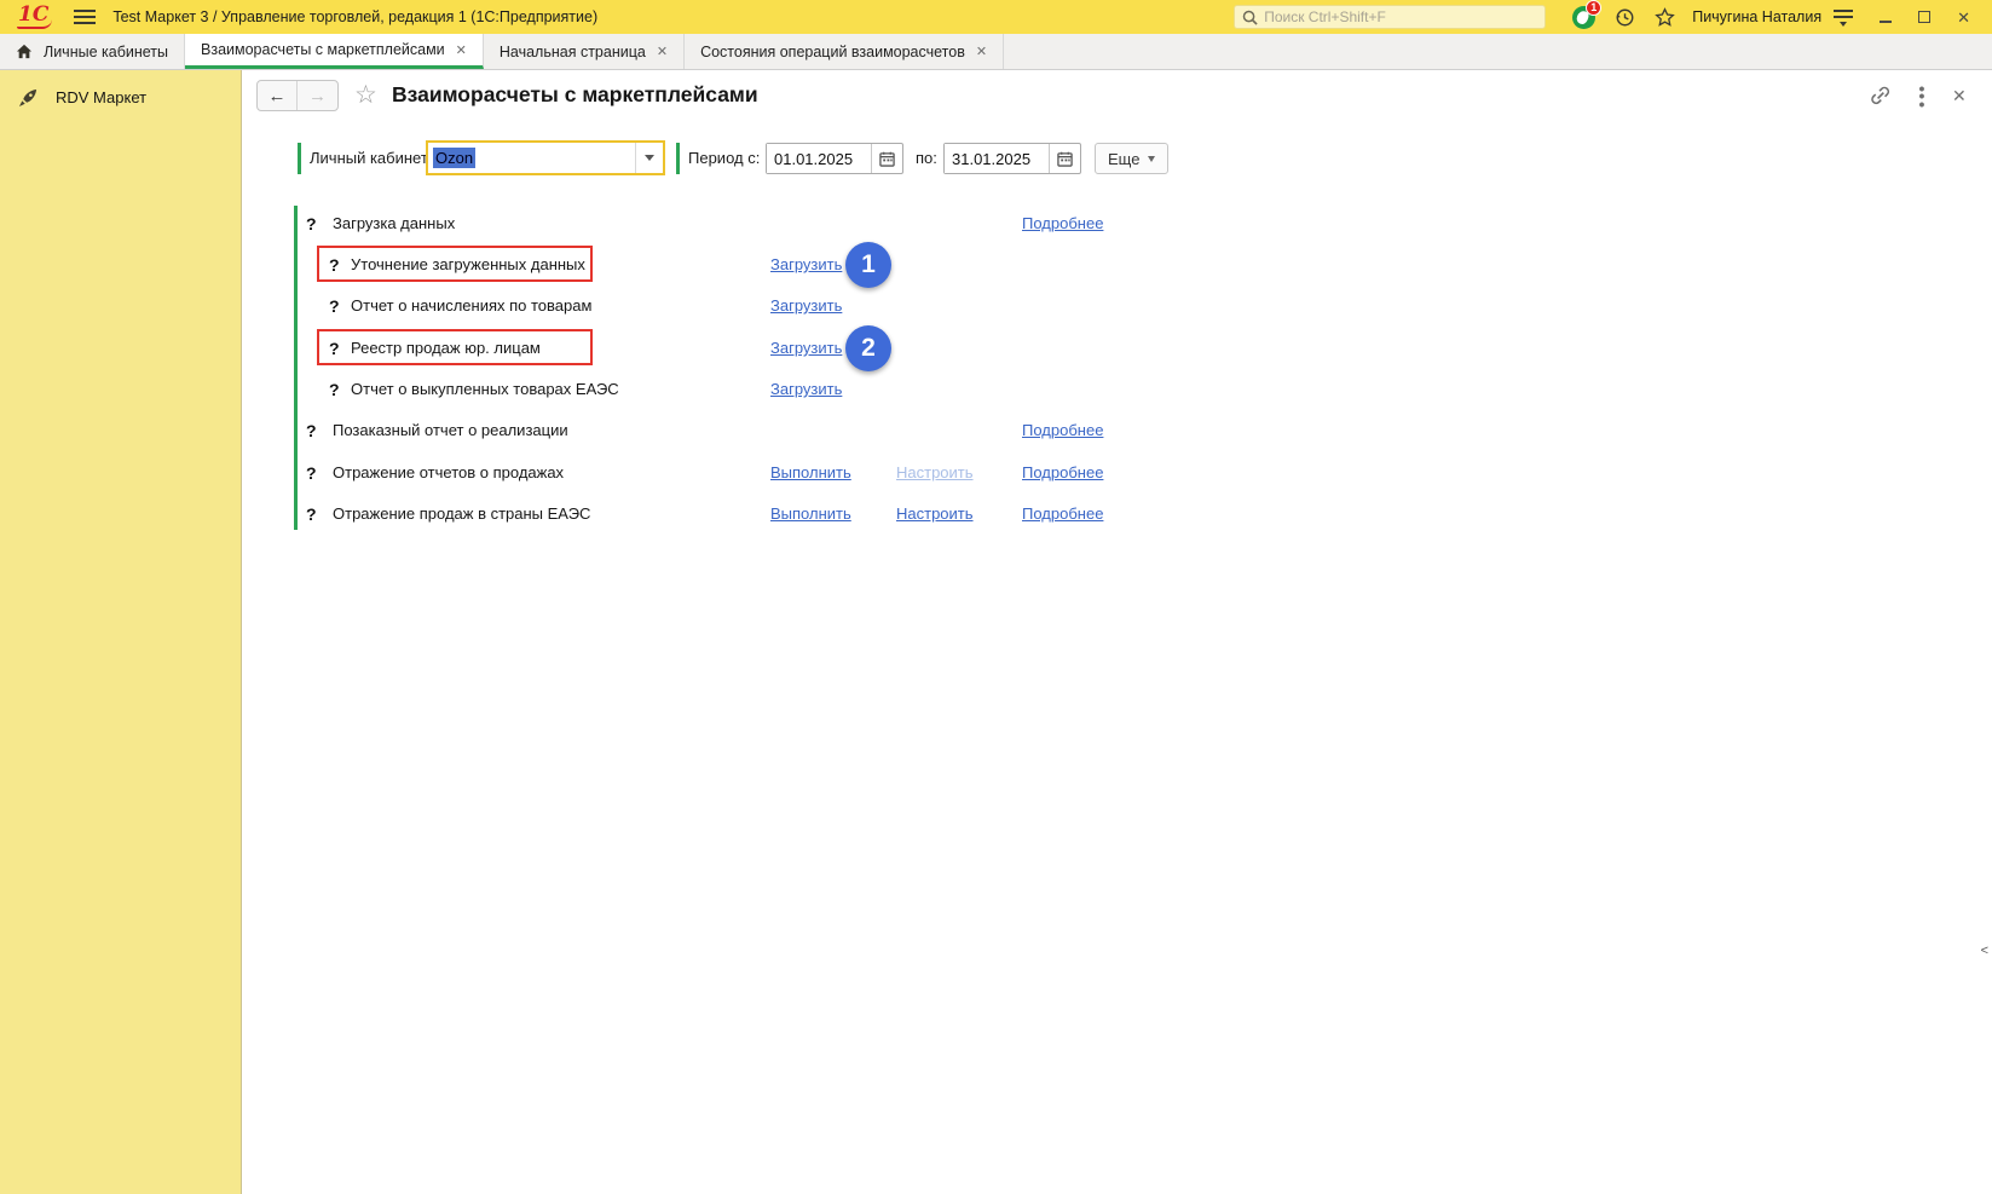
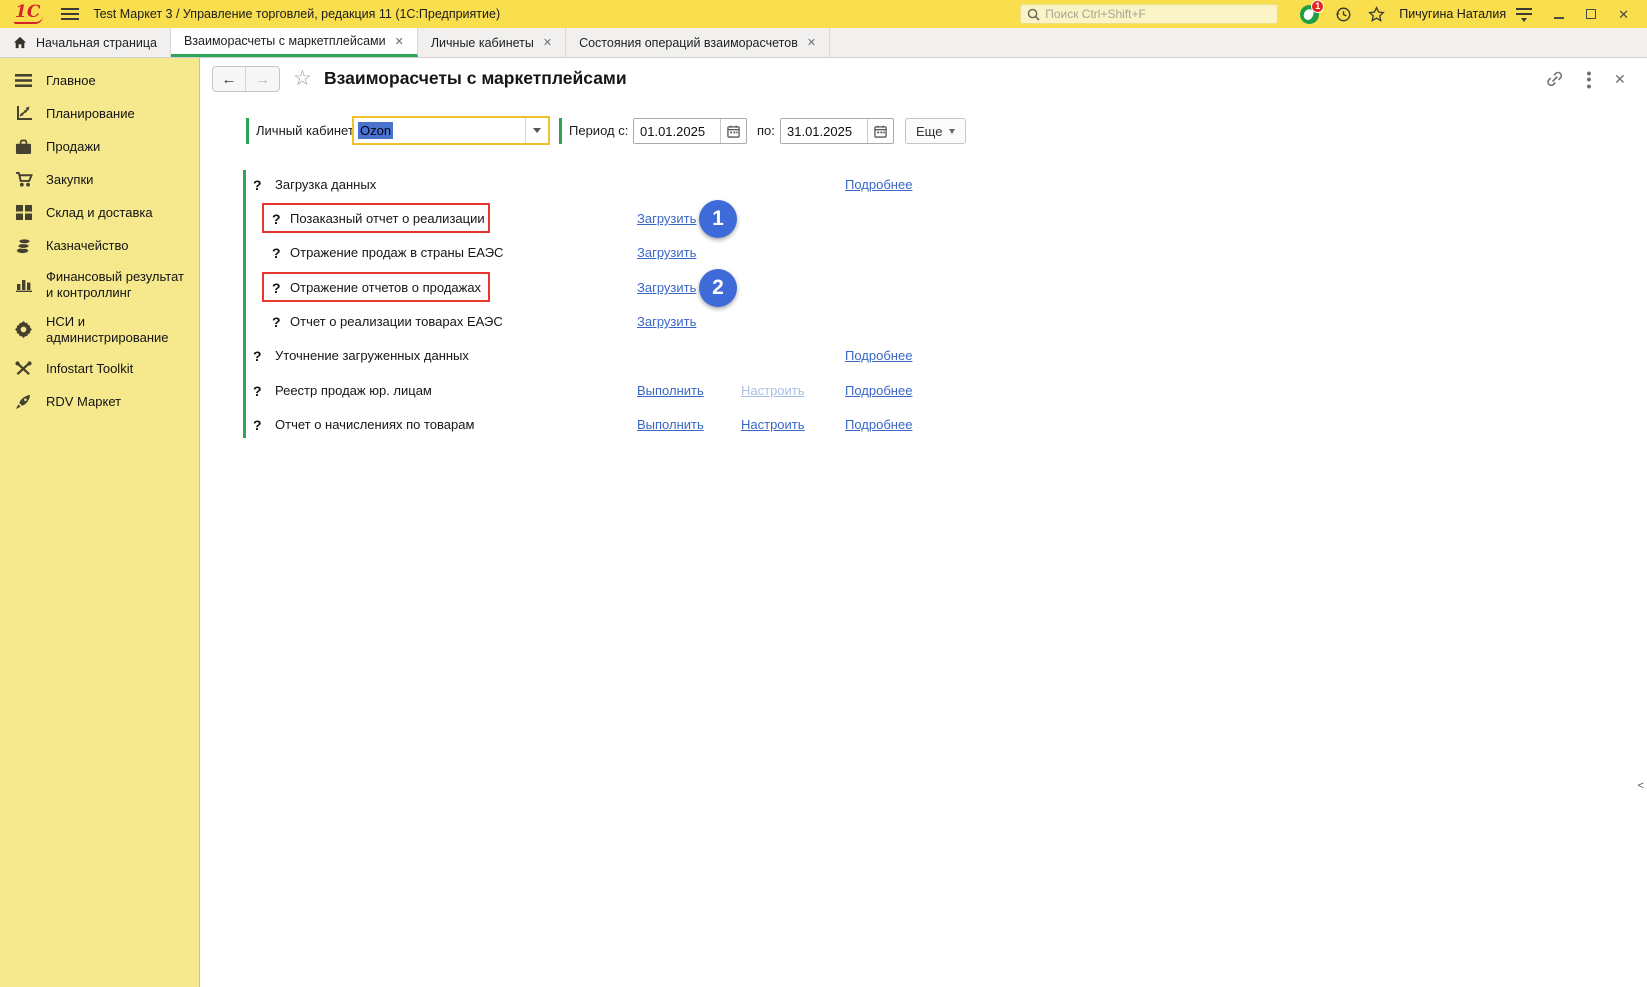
  1С
- Test Маркет 3 / Управление торговлей, редакция 1 (1С:Предприятие)
+ Test Маркет 3 / Управление торговлей, редакция 11 (1С:Предприятие)
  Поиск Ctrl+Shift+F
  1
  Пичугина Наталия
  ✕
- Личные кабинеты
+ Начальная страница
  Взаиморасчеты с маркетплейсами
  ✕
- Начальная страница
+ Личные кабинеты
  ✕
  Состояния операций взаиморасчетов
  ✕
+ Главное
+ Планирование
+ Продажи
+ Закупки
+ Склад и доставка
+ Казначейство
+ Финансовый результат и контроллинг
+ НСИ и администрирование
+ Infostart Toolkit
  RDV Маркет
  ←
  →
  ☆
  Взаиморасчеты с маркетплейсами
  •
  •
  •
  ✕
  Личный кабинет
  Ozon
  Период с:
  01.01.2025
  по:
  31.01.2025
  Еще
  ?
  Загрузка данных
  Подробнее
  ?
- Уточнение загруженных данных
+ Позаказный отчет о реализации
  Загрузить
  1
  ?
- Отчет о начислениях по товарам
+ Отражение продаж в страны ЕАЭС
  Загрузить
  ?
- Реестр продаж юр. лицам
+ Отражение отчетов о продажах
  Загрузить
  2
  ?
- Отчет о выкупленных товарах ЕАЭС
+ Отчет о реализации товарах ЕАЭС
  Загрузить
  ?
- Позаказный отчет о реализации
+ Уточнение загруженных данных
  Подробнее
  ?
- Отражение отчетов о продажах
+ Реестр продаж юр. лицам
  Выполнить
  Настроить
  Подробнее
  ?
- Отражение продаж в страны ЕАЭС
+ Отчет о начислениях по товарам
  Выполнить
  Настроить
  Подробнее
  <
